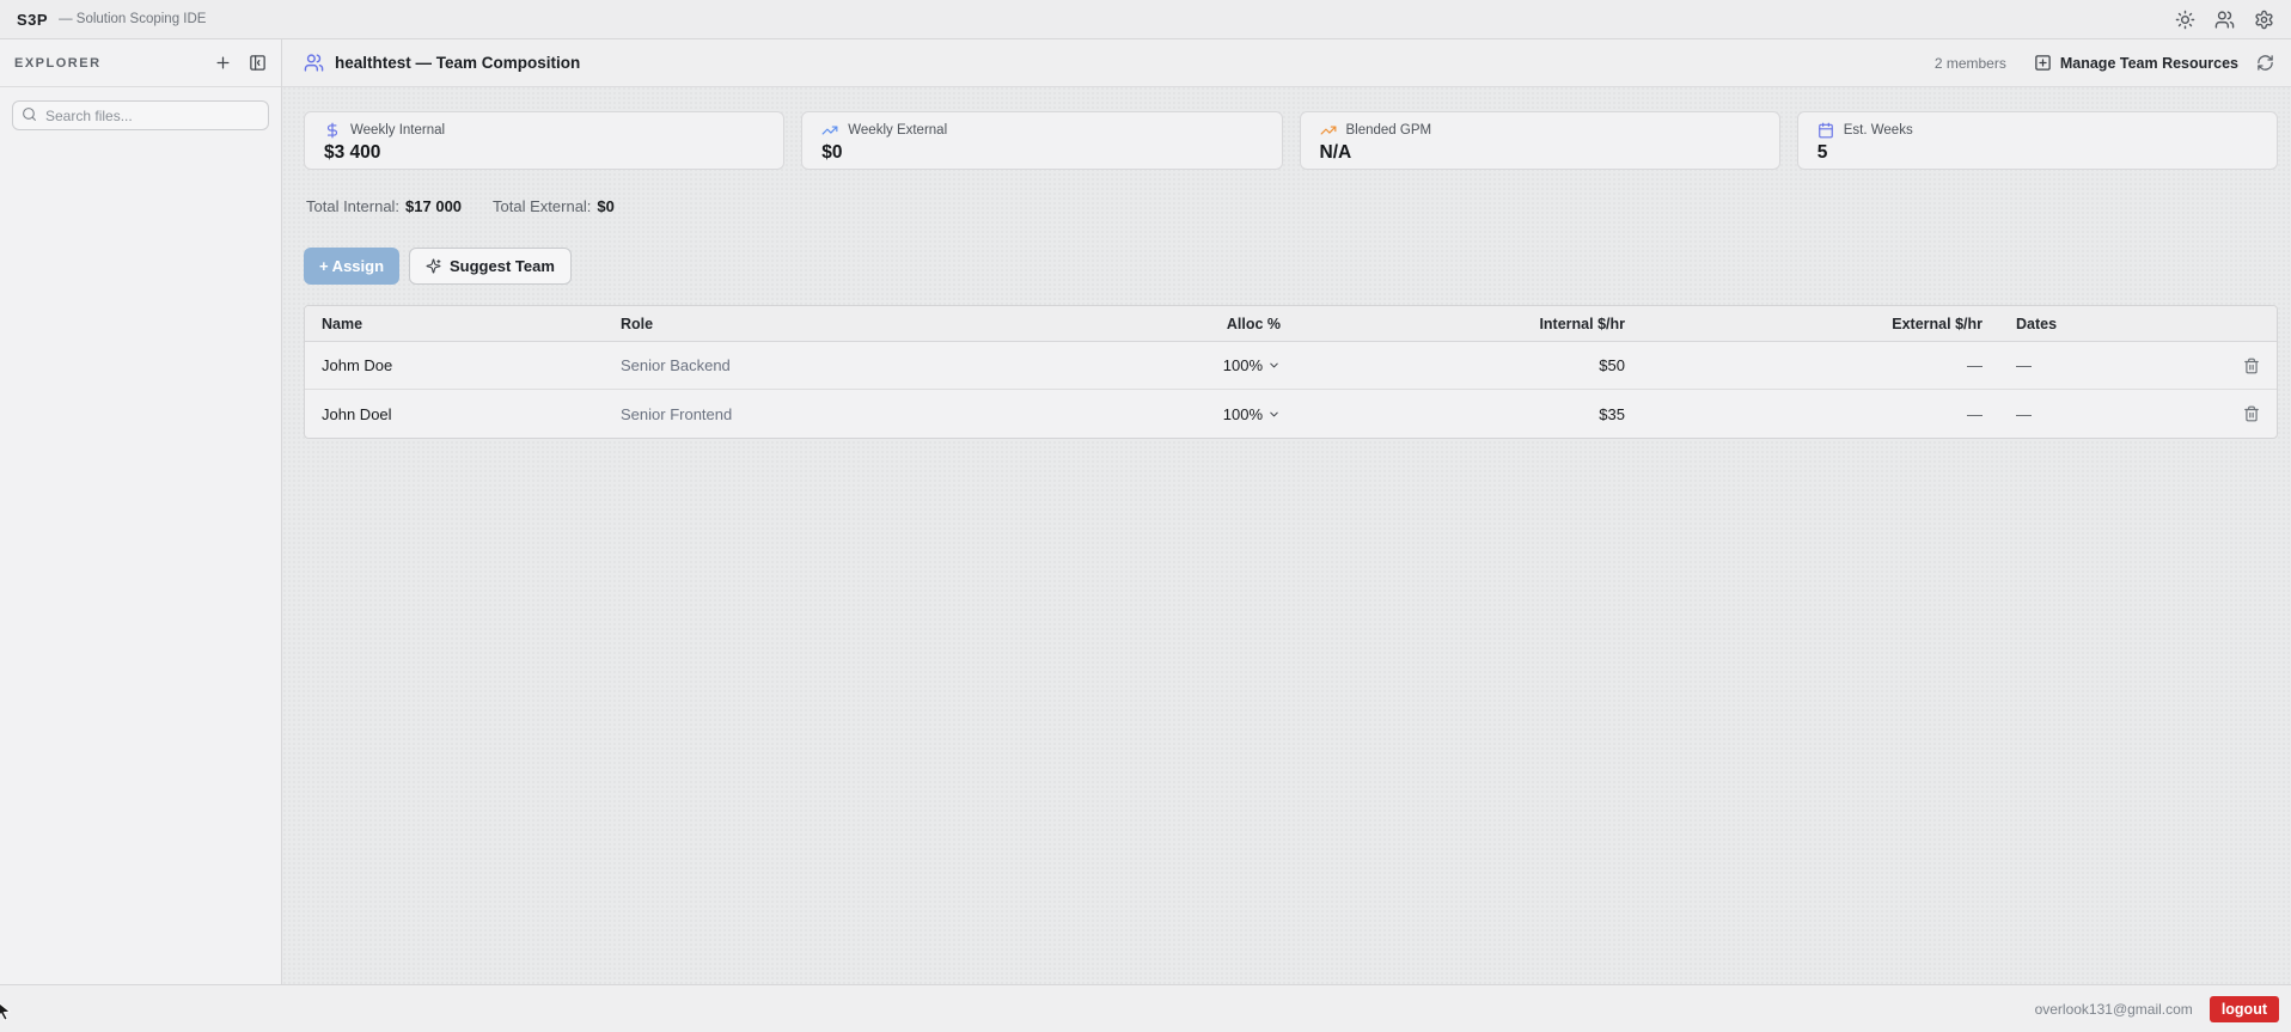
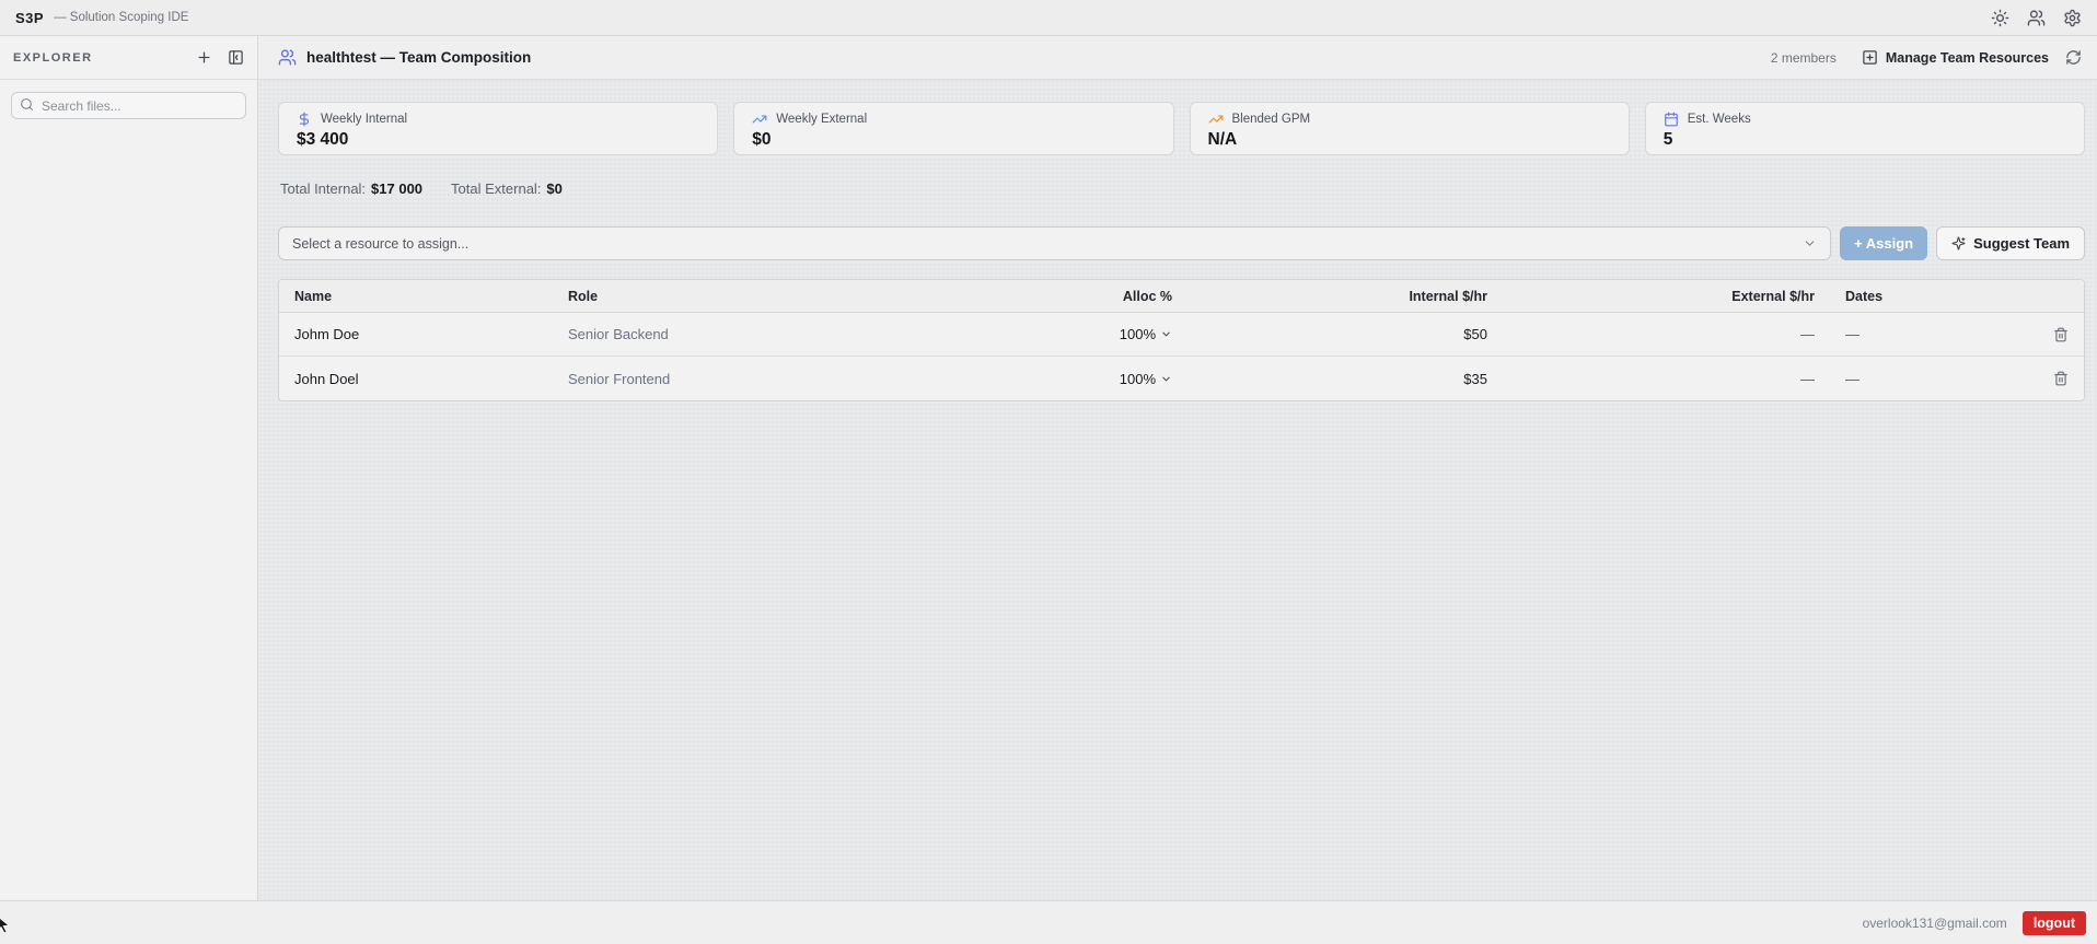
  S3P
  — Solution Scoping IDE
  EXPLORER
  Search files...
  healthtest — Team Composition
  2 members
  Manage Team Resources
  Weekly Internal
  $3 400
  Weekly External
  $0
  Blended GPM
  N/A
  Est. Weeks
  5
  Total Internal:
  $17 000
  Total External:
  $0
+ Select a resource to assign...
  + Assign
  Suggest Team
  Name
  Role
  Alloc %
  Internal $/hr
  External $/hr
  Dates
  Johm Doe
  Senior Backend
  100%
  $50
  —
  —
  John Doel
  Senior Frontend
  100%
  $35
  —
  —
  overlook131@gmail.com
  logout
